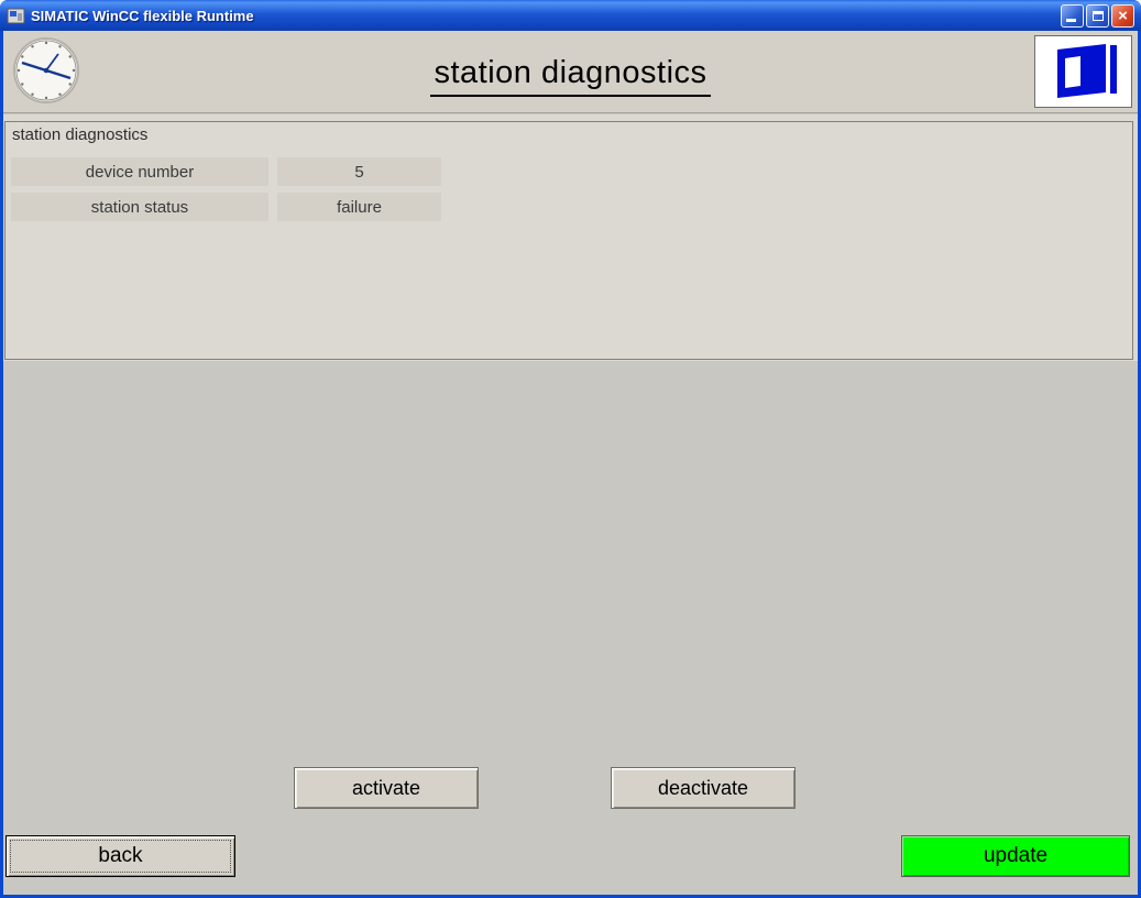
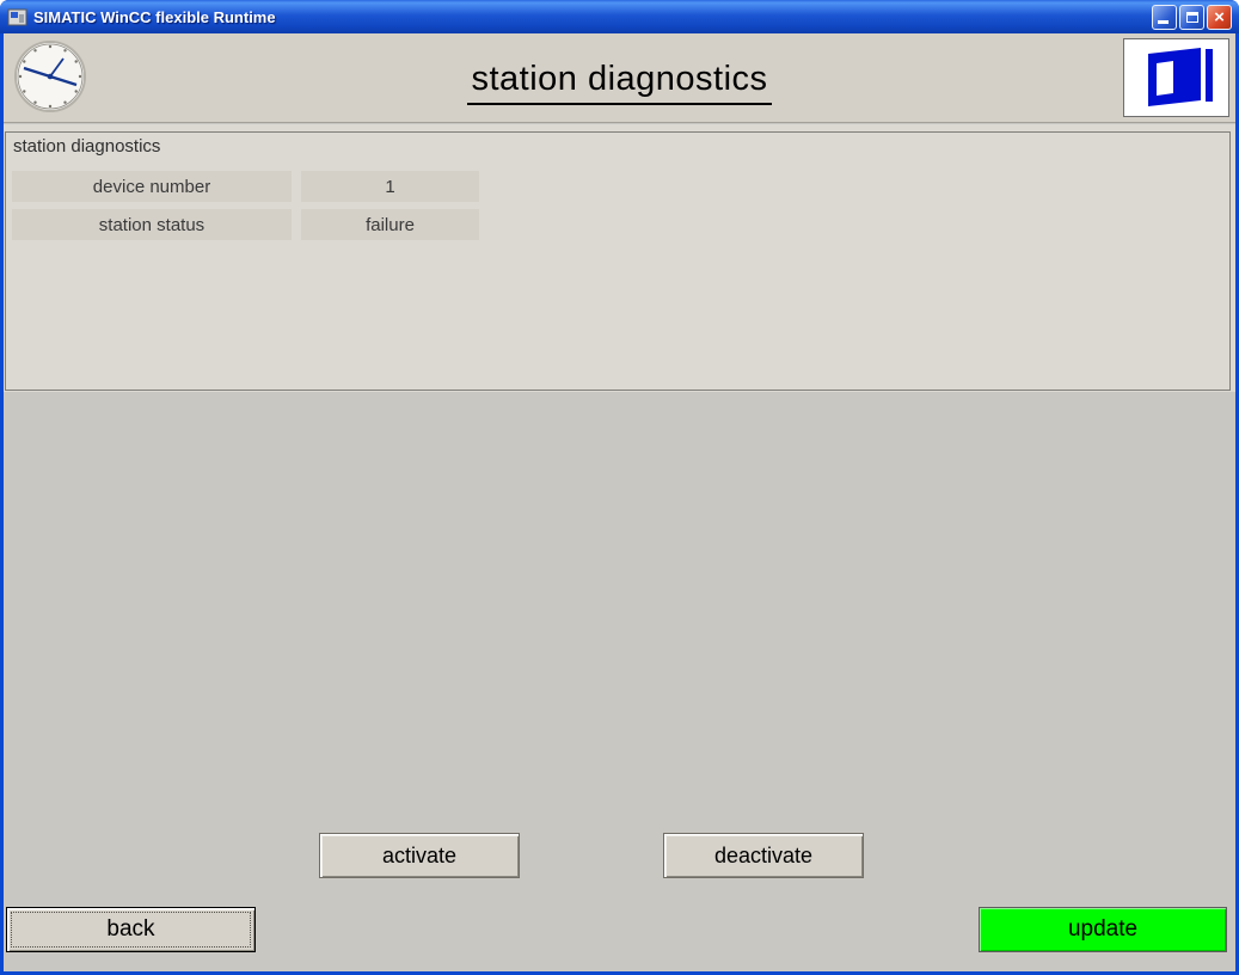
  SIMATIC WinCC flexible Runtime
  ×
  station diagnostics
  station diagnostics
  device number
- 5
+ 1
  station status
  failure
  activate
  deactivate
  back
  update
